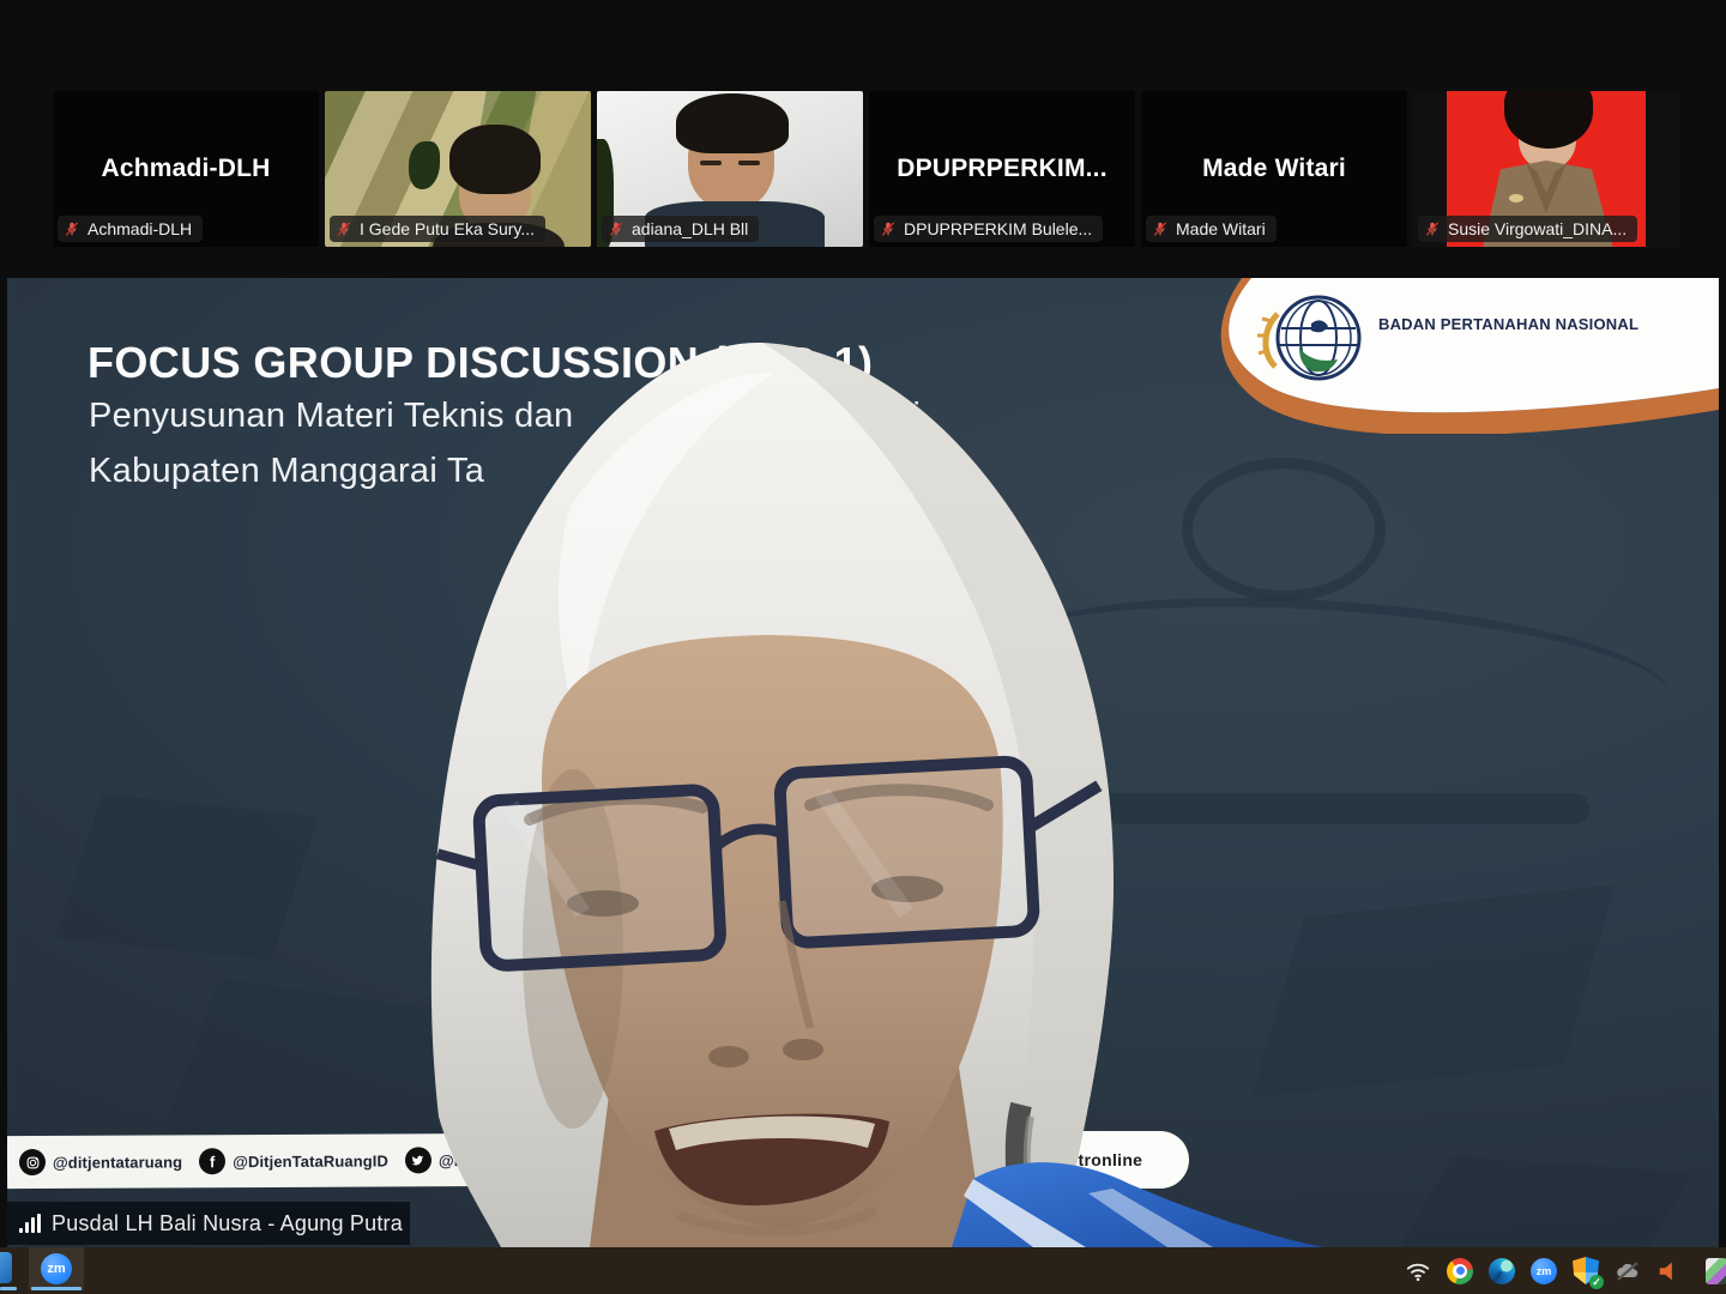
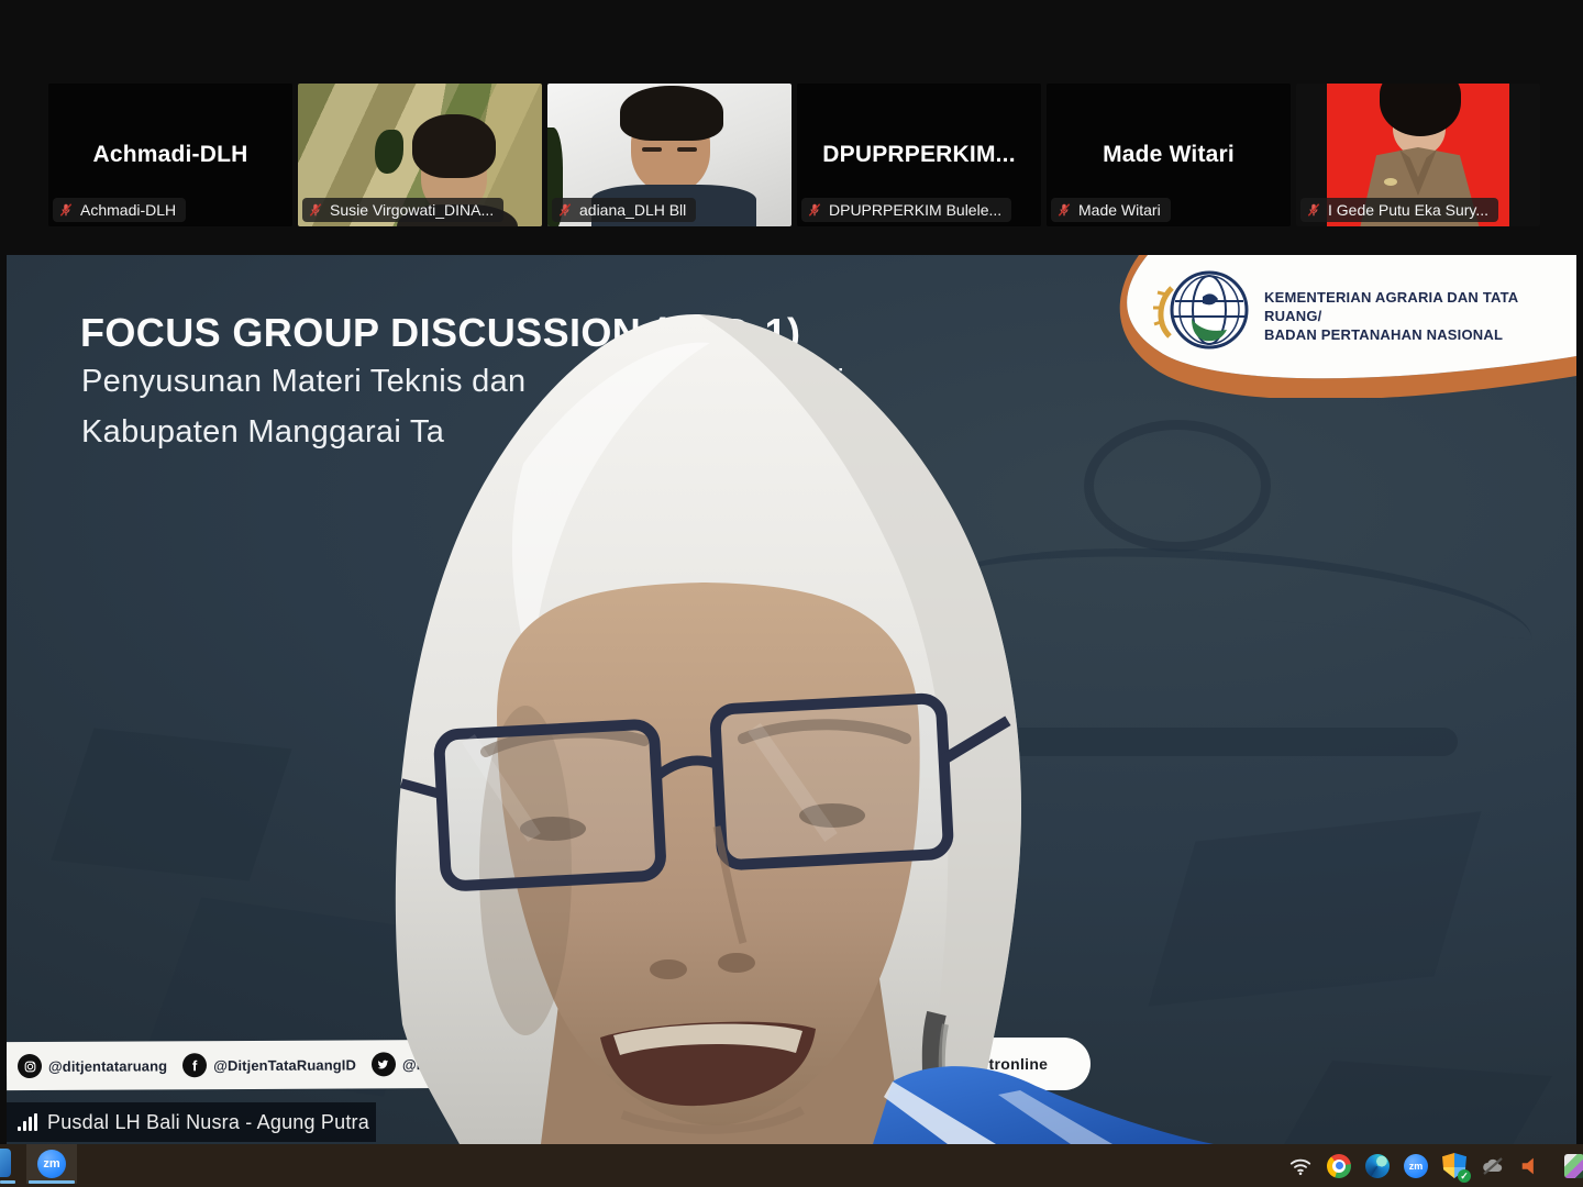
  Achmadi-DLH
  Achmadi-DLH
- I Gede Putu Eka Sury...
+ Susie Virgowati_DINA...
  adiana_DLH Bll
  DPUPRPERKIM...
  DPUPRPERKIM Bulele...
  Made Witari
  Made Witari
- Susie Virgowati_DINA...
+ I Gede Putu Eka Sury...
  FOCUS GROUP DISCUSSIO1)
  Penyusunan Materi Teknis dan
  Kabupaten Manggarai Ta
+ KEMENTERIAN AGRARIA DAN TATA RUANG/
  BADAN PERTANAHAN NASIONAL
  @ditjentataruang
  f
  @DitjenTataRuangID
  tronline
  Pusdal LH Bali Nusra - Agung Putra
  zm
  zm
  ✓
